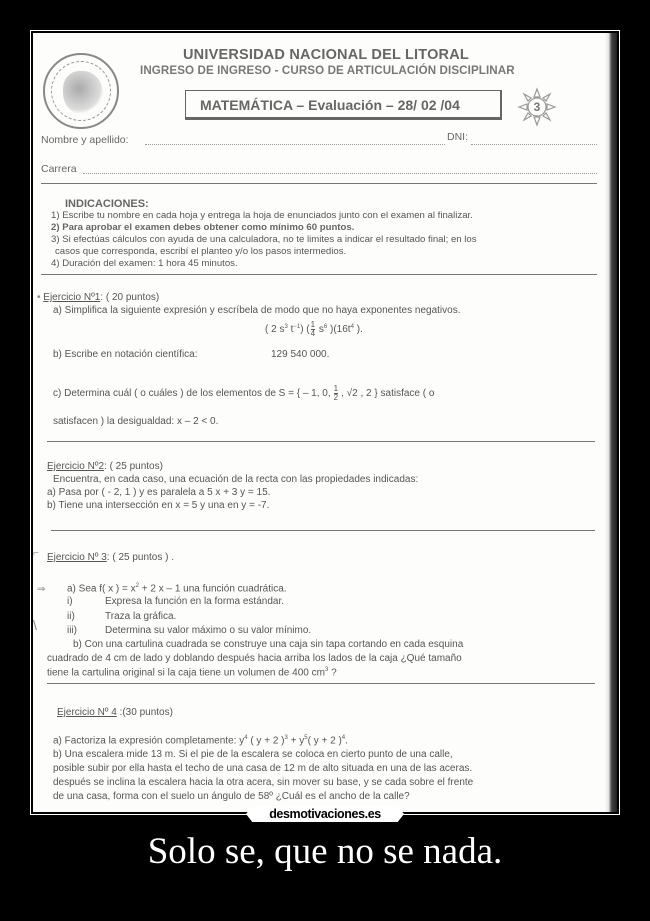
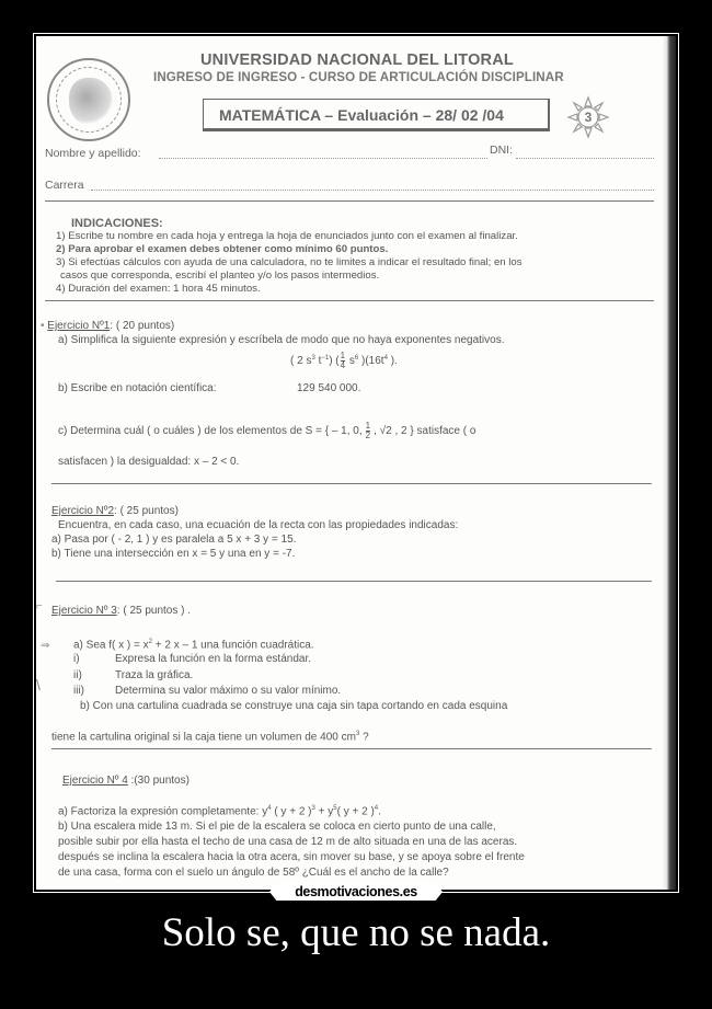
  UNIVERSIDAD NACIONAL DEL LITORAL
  INGRESO DE INGRESO - CURSO DE ARTICULACIÓN DISCIPLINAR
  MATEMÁTICA – Evaluación – 28/ 02 /04
  3
  Nombre y apellido:
  DNI:
  Carrera
  INDICACIONES:
  1) Escribe tu nombre en cada hoja y entrega la hoja de enunciados junto con el examen al finalizar.
  2) Para aprobar el examen debes obtener como mínimo 60 puntos.
  3) Si efectúas cálculos con ayuda de una calculadora, no te limites a indicar el resultado final; en los
  casos que corresponda, escribí el planteo y/o los pasos intermedios.
  4) Duración del examen: 1 hora 45 minutos.
  • Ejercicio Nº1: ( 20 puntos)
  a) Simplifica la siguiente expresión y escríbela de modo que no haya exponentes negativos.
  1
  4
  s )(16t ).
  b) Escribe en notación científica:
  129 540 000.
  c) Determina cuál ( o cuáles ) de los elementos de S = { – 1, 0,
  1
  2
  , √2 , 2 } satisface ( o
  satisfacen ) la desigualdad: x – 2 < 0.
  Ejercicio Nº2: ( 25 puntos)
  Encuentra, en cada caso, una ecuación de la recta con las propiedades indicadas:
  a) Pasa por ( - 2, 1 ) y es paralela a 5 x + 3 y = 15.
  b) Tiene una intersección en x = 5 y una en y = -7.
  ⌐
  Ejercicio Nº 3: ( 25 puntos ) .
  ⇒
  a) Sea f( x ) = x + 2 x – 1 una función cuadrática.
  i)
  Expresa la función en la forma estándar.
  ii)
  Traza la gráfica.
  \
  iii)
  Determina su valor máximo o su valor mínimo.
  b) Con una cartulina cuadrada se construye una caja sin tapa cortando en cada esquina
- cuadrado de 4 cm de lado y doblando después hacia arriba los lados de la caja ¿Qué tamaño
  tiene la cartulina original si la caja tiene un volumen de 400 cm ?
  Ejercicio Nº 4 :(30 puntos)
  a) Factoriza la expresión completamente: y ( y + 2 ) + y ( y + 2 ) .
  b) Una escalera mide 13 m. Si el pie de la escalera se coloca en cierto punto de una calle,
  posible subir por ella hasta el techo de una casa de 12 m de alto situada en una de las aceras.
- después se inclina la escalera hacia la otra acera, sin mover su base, y se cada sobre el frente
+ después se inclina la escalera hacia la otra acera, sin mover su base, y se apoya sobre el frente
  de una casa, forma con el suelo un ángulo de 58º ¿Cuál es el ancho de la calle?
  desmotivaciones.es
  Solo se, que no se nada.
